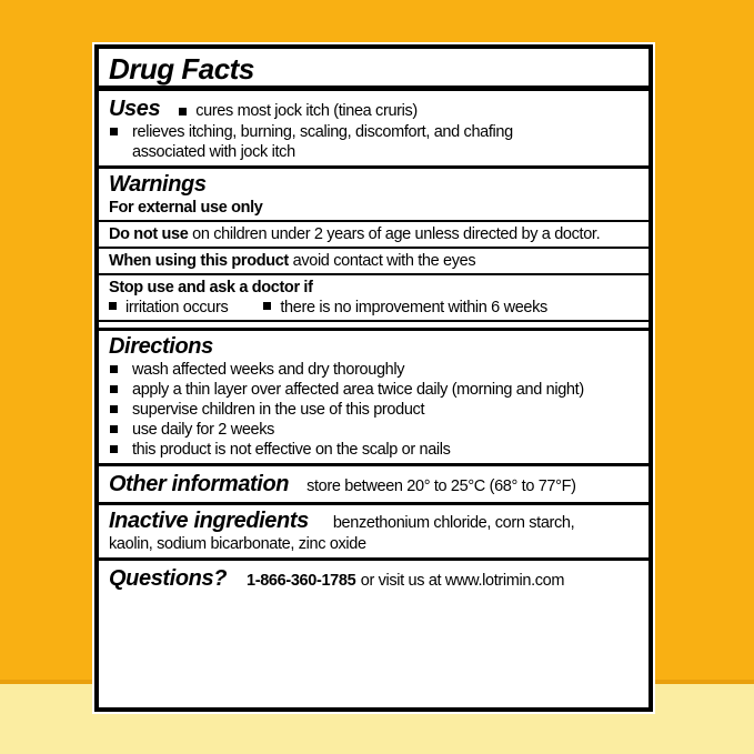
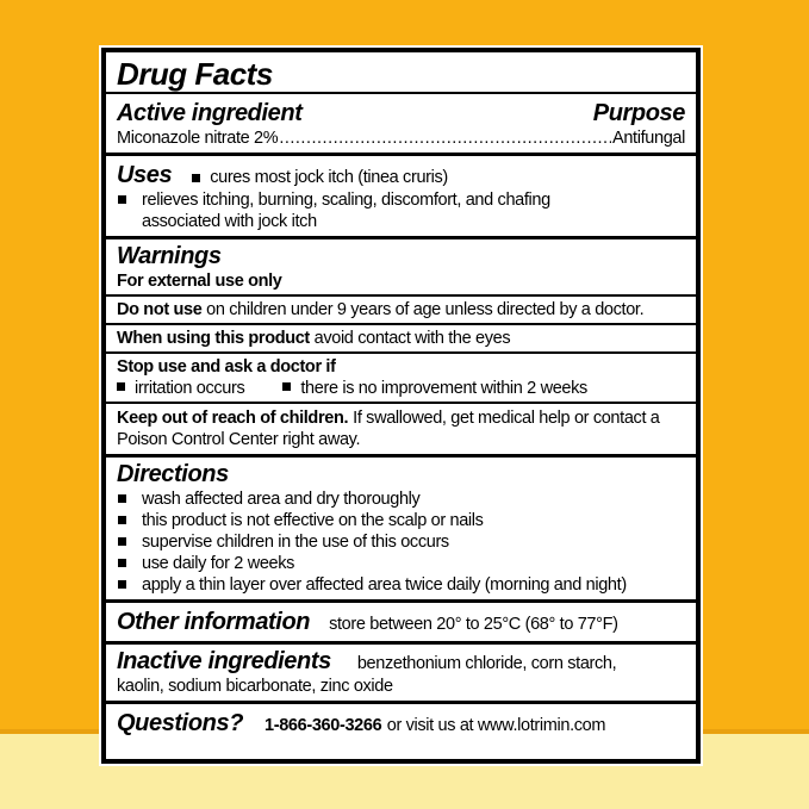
  Drug Facts
+ Active ingredient
+ Purpose
+ Miconazole nitrate 2%
+ Antifungal
  Uses
  cures most jock itch (tinea cruris)
  relieves itching, burning, scaling, discomfort, and chafing associated with jock itch
  Warnings
  For external use only
- Do not use on children under 2 years of age unless directed by a doctor.
+ Do not use on children under 9 years of age unless directed by a doctor.
  When using this product avoid contact with the eyes
  Stop use and ask a doctor if
- irritation occurs there is no improvement within 6 weeks
+ irritation occurs there is no improvement within 2 weeks
+ Keep out of reach of children. If swallowed, get medical help or contact a Poison Control Center right away.
  Directions
- wash affected weeks and dry thoroughly
+ wash affected area and dry thoroughly
- apply a thin layer over affected area twice daily (morning and night)
+ this product is not effective on the scalp or nails
- supervise children in the use of this product
+ supervise children in the use of this occurs
  use daily for 2 weeks
- this product is not effective on the scalp or nails
+ apply a thin layer over affected area twice daily (morning and night)
  Other information store between 20° to 25°C (68° to 77°F)
  Inactive ingredients benzethonium chloride, corn starch, kaolin, sodium bicarbonate, zinc oxide
- Questions? 1-866-360-1785 or visit us at www.lotrimin.com
+ Questions? 1-866-360-3266 or visit us at www.lotrimin.com
